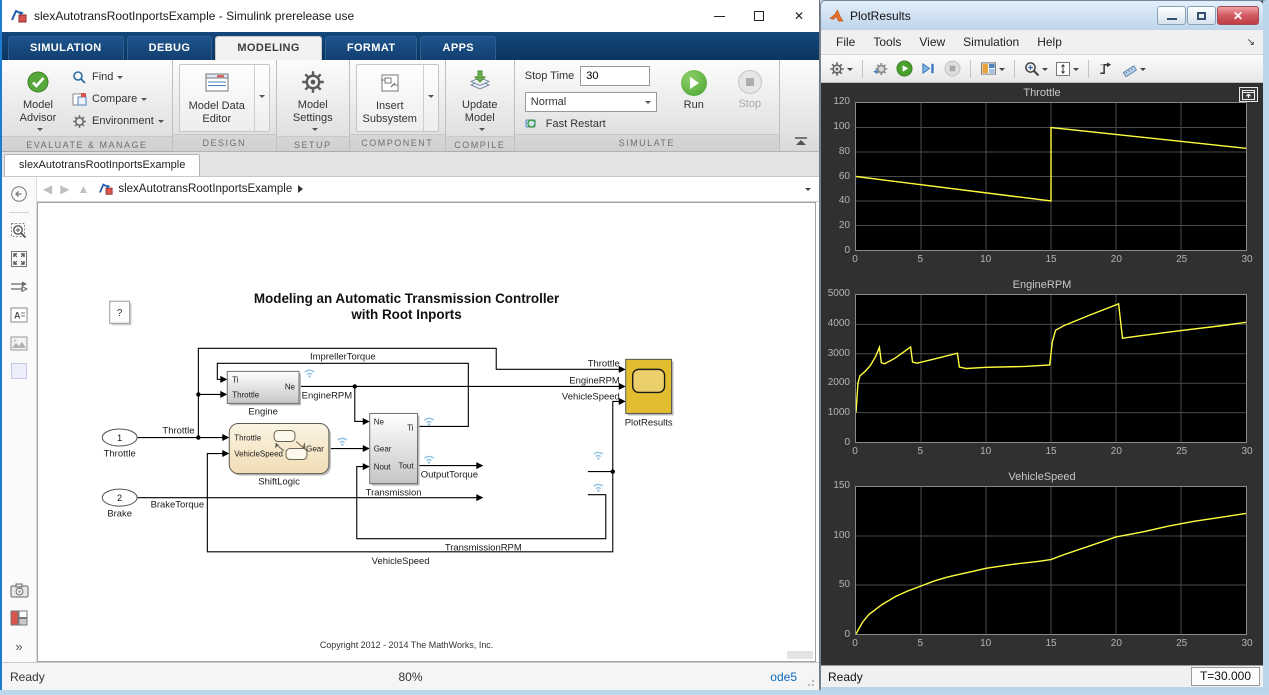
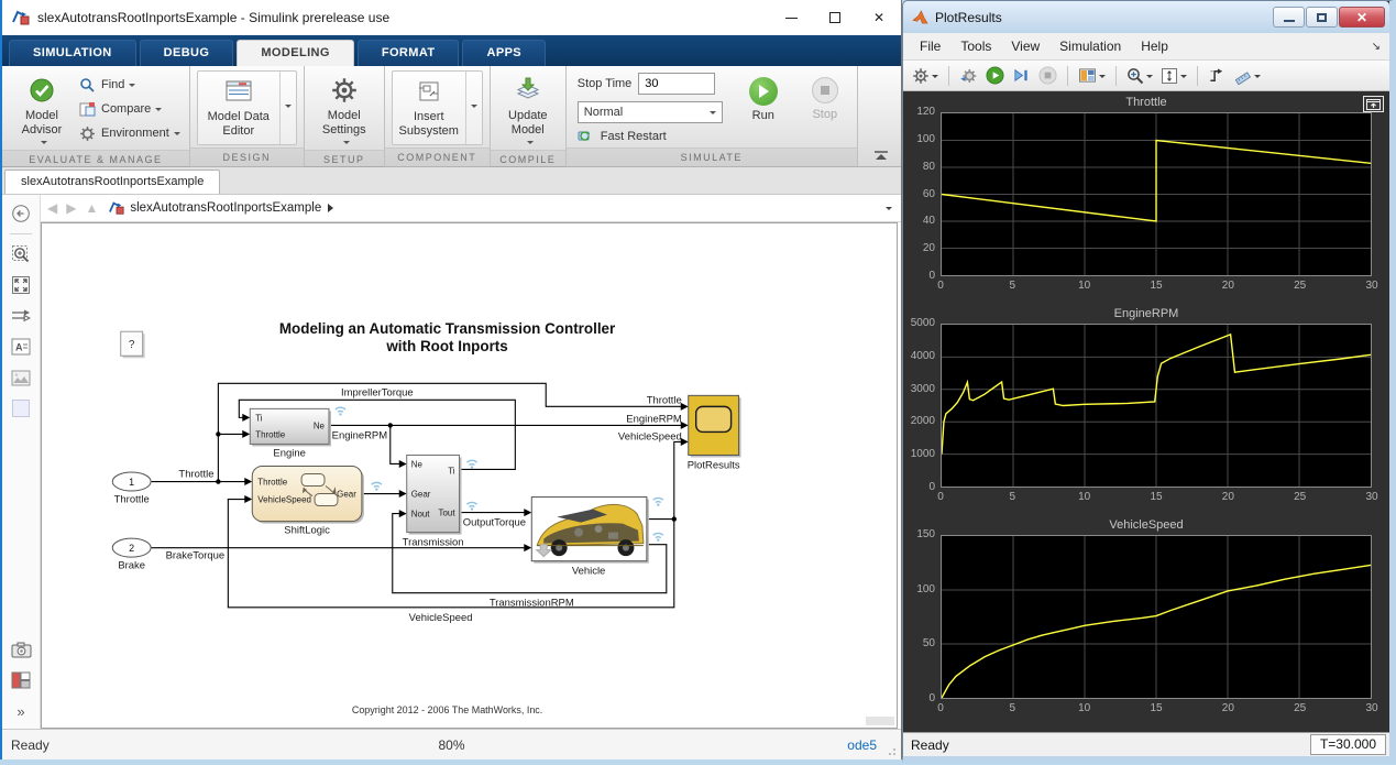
  slexAutotransRootInportsExample - Simulink prerelease use
  ✕
  SIMULATION
  DEBUG
  MODELING
  FORMAT
  APPS
  Model Advisor
  Find
  Compare
  Environment
  EVALUATE & MANAGE
  Model Data Editor
  DESIGN
  Model Settings
  SETUP
  Insert Subsystem
  COMPONENT
  Update Model
  COMPILE
  Stop Time
  30
  Normal
  Fast Restart
  Run
  Stop
  SIMULATE
  slexAutotransRootInportsExample
  A
  »
  ◀
  ▶
  ▲
  slexAutotransRootInportsExample
  Modeling an Automatic Transmission Controller
  with Root Inports
  ?
  Ti
  Throttle
  Ne
  Engine
  Throttle
  VehicleSpeed
  Gear
  ShiftLogic
  Ne
  Gear
  Nout
  Ti
  Tout
  Transmission
+ Vehicle
  PlotResults
  1
  Throttle
  2
  Brake
  Throttle
  ImprellerTorque
  EngineRPM
  OutputTorque
  TransmissionRPM
  VehicleSpeed
  BrakeTorque
  Throttle
  EngineRPM
  VehicleSpeed
- Copyright 2012 - 2014 The MathWorks, Inc.
+ Copyright 2012 - 2006 The MathWorks, Inc.
  Ready
  80%
  ode5
  PlotResults
  ✕
  File
  Tools
  View
  Simulation
  Help
  ↘
  Throttle
  0
  20
  40
  60
  80
  100
  120
  0
  5
  10
  15
  20
  25
  30
  EngineRPM
  0
  1000
  2000
  3000
  4000
  5000
  0
  5
  10
  15
  20
  25
  30
  VehicleSpeed
  0
  50
  100
  150
  0
  5
  10
  15
  20
  25
  30
  Ready
  T=30.000
